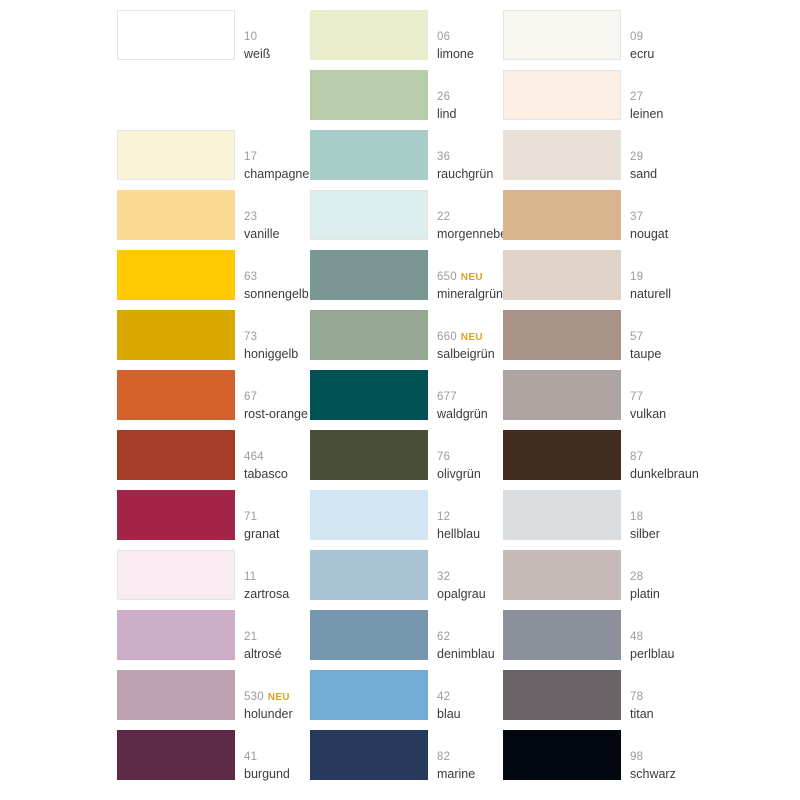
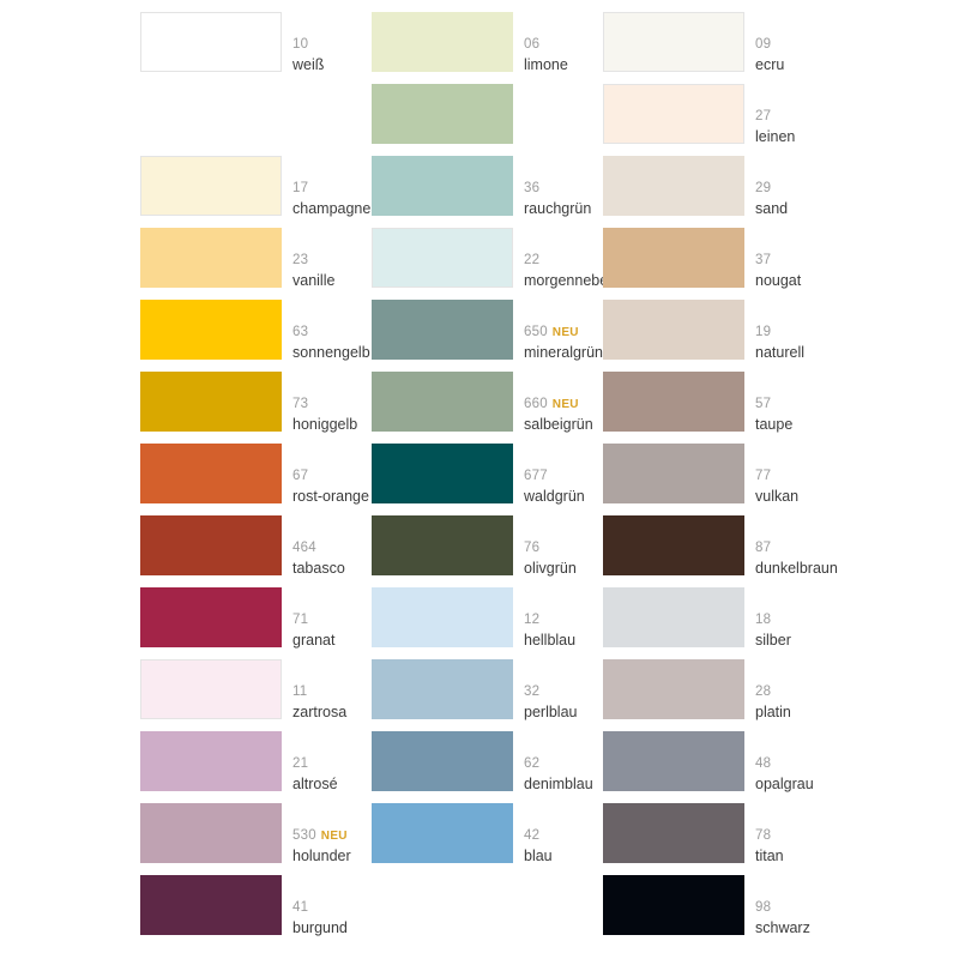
  10
  weiß
  17
  champagne
  23
  vanille
  63
  sonnengelb
  73
  honiggelb
  67
  rost-orange
  464
  tabasco
  71
  granat
  11
  zartrosa
  21
  altrosé
  530 NEU
  holunder
  41
  burgund
  06
  limone
- 26
- lind
  36
  rauchgrün
  22
  morgenneb
  650 NEU
  mineralgrün
  660 NEU
  salbeigrün
  677
  waldgrün
  76
  olivgrün
  12
  hellblau
  32
- opalgrau
+ perlblau
  62
  denimblau
  42
  blau
- 82
- marine
  09
  ecru
  27
  leinen
  29
  sand
  37
  nougat
  19
  naturell
  57
  taupe
  77
  vulkan
  87
  dunkelbraun
  18
  silber
  28
  platin
  48
- perlblau
+ opalgrau
  78
  titan
  98
  schwarz
